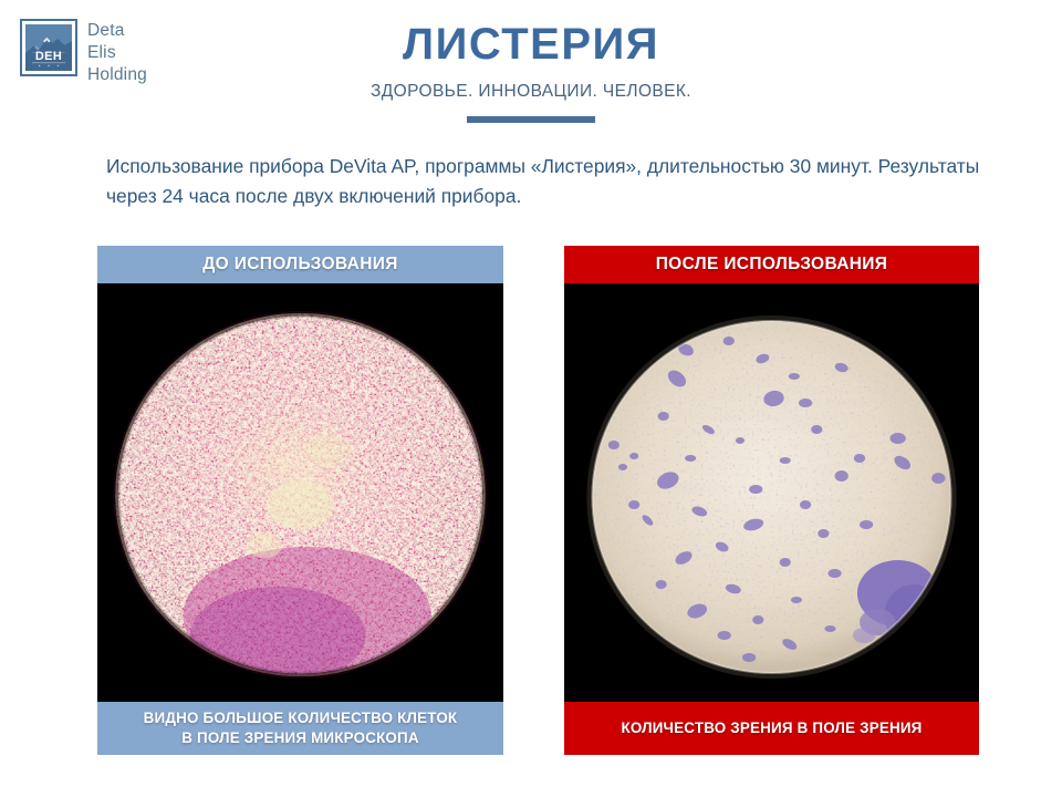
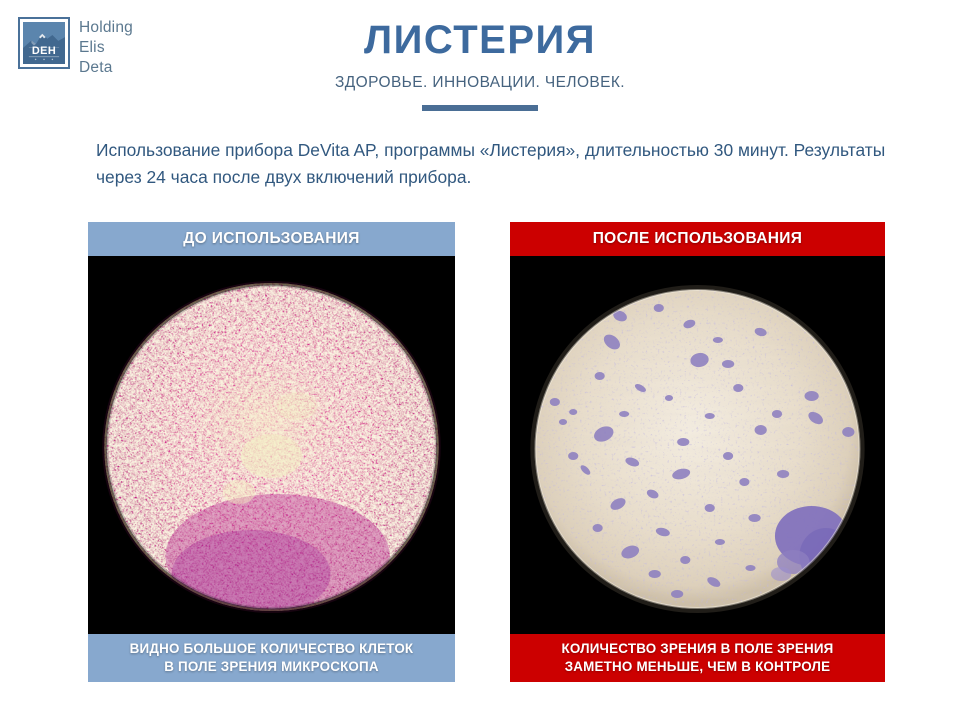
  DEH
- Deta
+ Holding
  Elis
- Holding
+ Deta
  ЛИСТЕРИЯ
  ЗДОРОВЬЕ. ИННОВАЦИИ. ЧЕЛОВЕК.
  Использование прибора DeVita AP, программы «Листерия», длительностью 30 минут. Результаты через 24 часа после двух включений прибора.
  ДО ИСПОЛЬЗОВАНИЯ
  ВИДНО БОЛЬШОЕ КОЛИЧЕСТВО КЛЕТОК
  В ПОЛЕ ЗРЕНИЯ МИКРОСКОПА
  ПОСЛЕ ИСПОЛЬЗОВАНИЯ
  КОЛИЧЕСТВО ЗРЕНИЯ В ПОЛЕ ЗРЕНИЯ
+ ЗАМЕТНО МЕНЬШЕ, ЧЕМ В КОНТРОЛЕ
